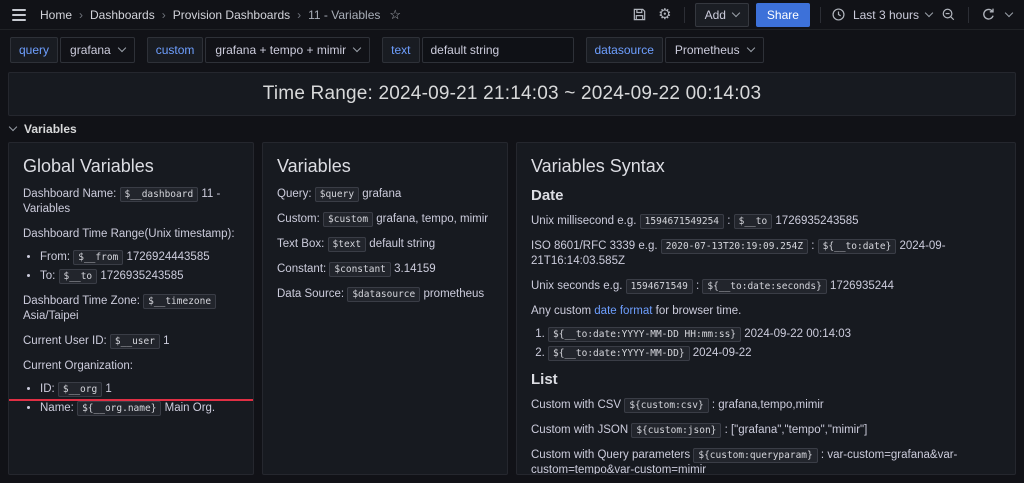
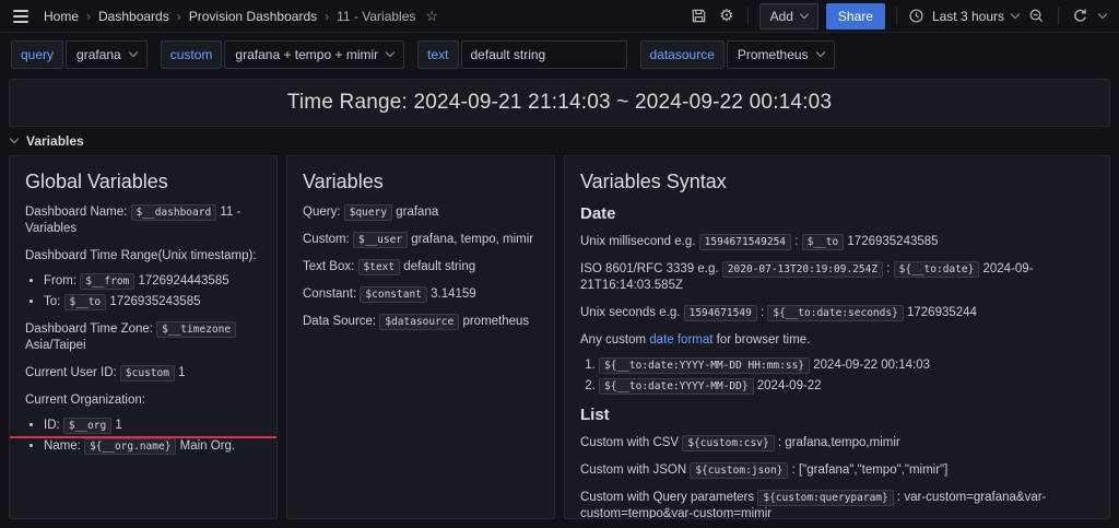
  Home
  ›
  Dashboards
  ›
  Provision Dashboards
  ›
  11 - Variables
  ☆
  ⚙
  Add
  Share
  Last 3 hours
  query
  grafana
  custom
  grafana + tempo + mimir
  text
  default string
  datasource
  Prometheus
  Time Range: 2024-09-21 21:14:03 ~ 2024-09-22 00:14:03
  Variables
  Global Variables
  Dashboard Name: $__dashboard 11 - Variables
  Dashboard Time Range(Unix timestamp):
  From: $__from 1726924443585
  To: $__to 1726935243585
  Dashboard Time Zone: $__timezone Asia/Taipei
- Current User ID: $__user 1
+ Current User ID: $custom 1
  Current Organization:
  ID: $__org 1
  Name: ${__org.name} Main Org.
  Variables
  Query: $query grafana
- Custom: $custom grafana, tempo, mimir
+ Custom: $__user grafana, tempo, mimir
  Text Box: $text default string
  Constant: $constant 3.14159
  Data Source: $datasource prometheus
  Variables Syntax
  Date
  Unix millisecond e.g. 1594671549254 : $__to 1726935243585
  ISO 8601/RFC 3339 e.g. 2020-07-13T20:19:09.254Z : ${__to:date} 2024-09-21T16:14:03.585Z
  Unix seconds e.g. 1594671549 : ${__to:date:seconds} 1726935244
  Any custom date format for browser time.
  ${__to:date:YYYY-MM-DD HH:mm:ss} 2024-09-22 00:14:03
  ${__to:date:YYYY-MM-DD} 2024-09-22
  List
  Custom with CSV ${custom:csv} : grafana,tempo,mimir
  Custom with JSON ${custom:json} : ["grafana","tempo","mimir"]
  Custom with Query parameters ${custom:queryparam} : var-custom=grafana&var-custom=tempo&var-custom=mimir
